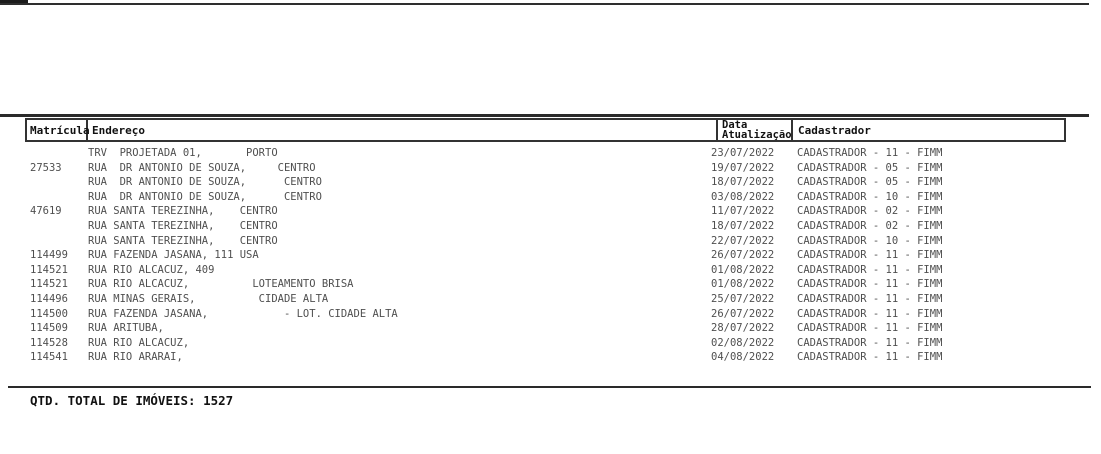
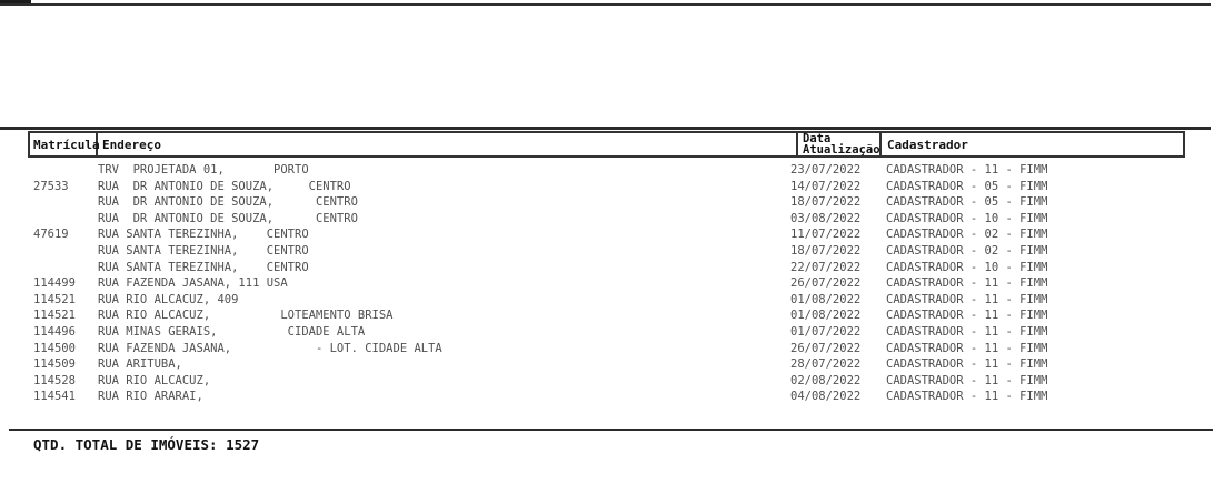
  Matrícula
  Endereço
  Data
  Atualização
  Cadastrador
  TRV PROJETADA 01, PORTO
  23/07/2022
  CADASTRADOR - 11 - FIMM
  27533
  RUA DR ANTONIO DE SOUZA, CENTRO
- 19/07/2022
+ 14/07/2022
  CADASTRADOR - 05 - FIMM
  RUA DR ANTONIO DE SOUZA, CENTRO
  18/07/2022
  CADASTRADOR - 05 - FIMM
  RUA DR ANTONIO DE SOUZA, CENTRO
  03/08/2022
  CADASTRADOR - 10 - FIMM
  47619
  RUA SANTA TEREZINHA, CENTRO
  11/07/2022
  CADASTRADOR - 02 - FIMM
  RUA SANTA TEREZINHA, CENTRO
  18/07/2022
  CADASTRADOR - 02 - FIMM
  RUA SANTA TEREZINHA, CENTRO
  22/07/2022
  CADASTRADOR - 10 - FIMM
  114499
  RUA FAZENDA JASANA, 111 USA
  26/07/2022
  CADASTRADOR - 11 - FIMM
  114521
  RUA RIO ALCACUZ, 409
  01/08/2022
  CADASTRADOR - 11 - FIMM
  114521
  RUA RIO ALCACUZ, LOTEAMENTO BRISA
  01/08/2022
  CADASTRADOR - 11 - FIMM
  114496
  RUA MINAS GERAIS, CIDADE ALTA
- 25/07/2022
+ 01/07/2022
  CADASTRADOR - 11 - FIMM
  114500
  RUA FAZENDA JASANA, - LOT. CIDADE ALTA
  26/07/2022
  CADASTRADOR - 11 - FIMM
  114509
  RUA ARITUBA,
  28/07/2022
  CADASTRADOR - 11 - FIMM
  114528
  RUA RIO ALCACUZ,
  02/08/2022
  CADASTRADOR - 11 - FIMM
  114541
  RUA RIO ARARAI,
  04/08/2022
  CADASTRADOR - 11 - FIMM
  QTD. TOTAL DE IMÓVEIS: 1527
